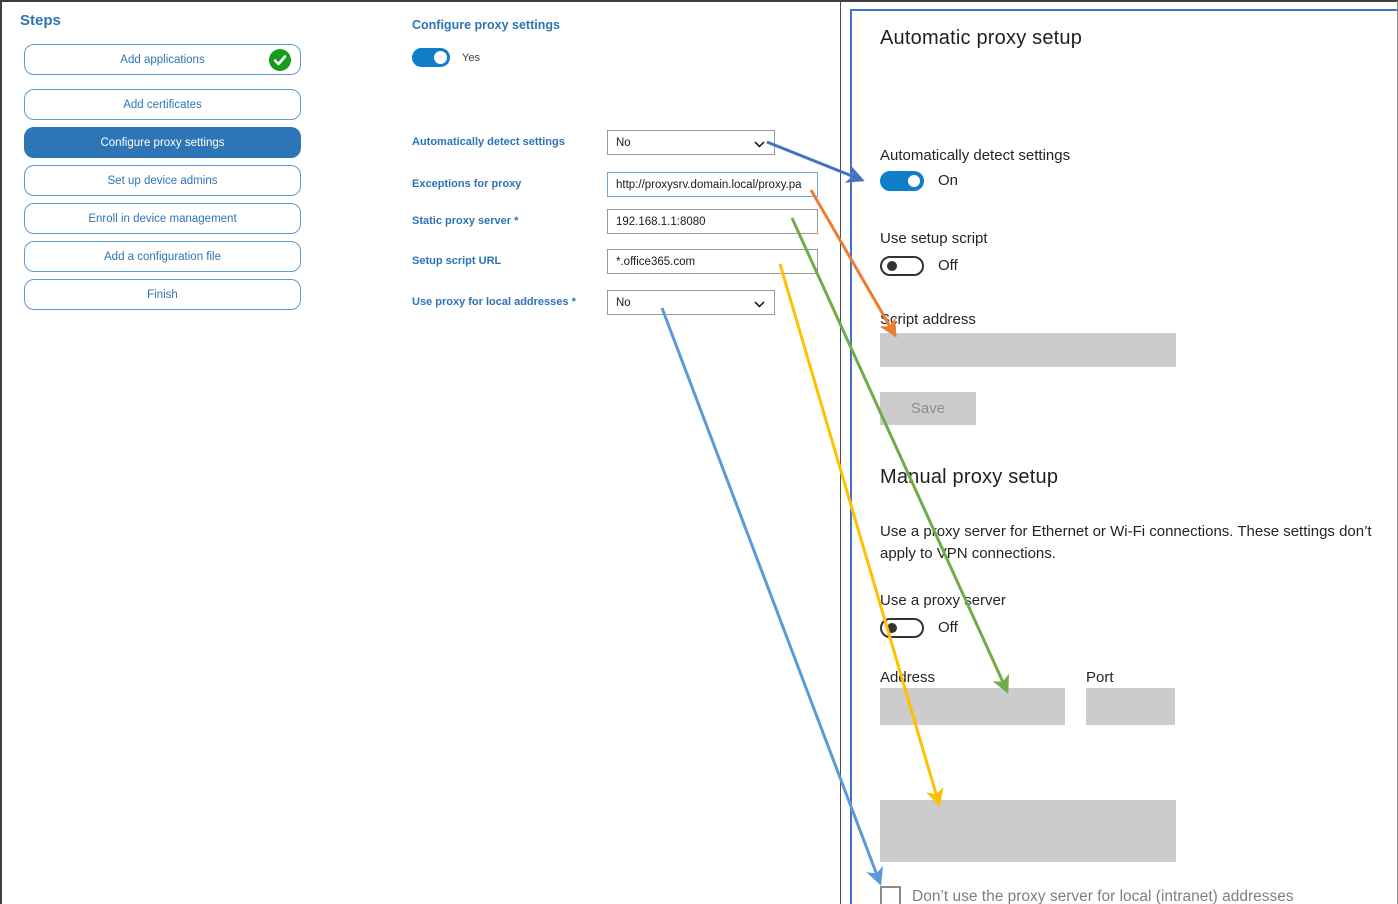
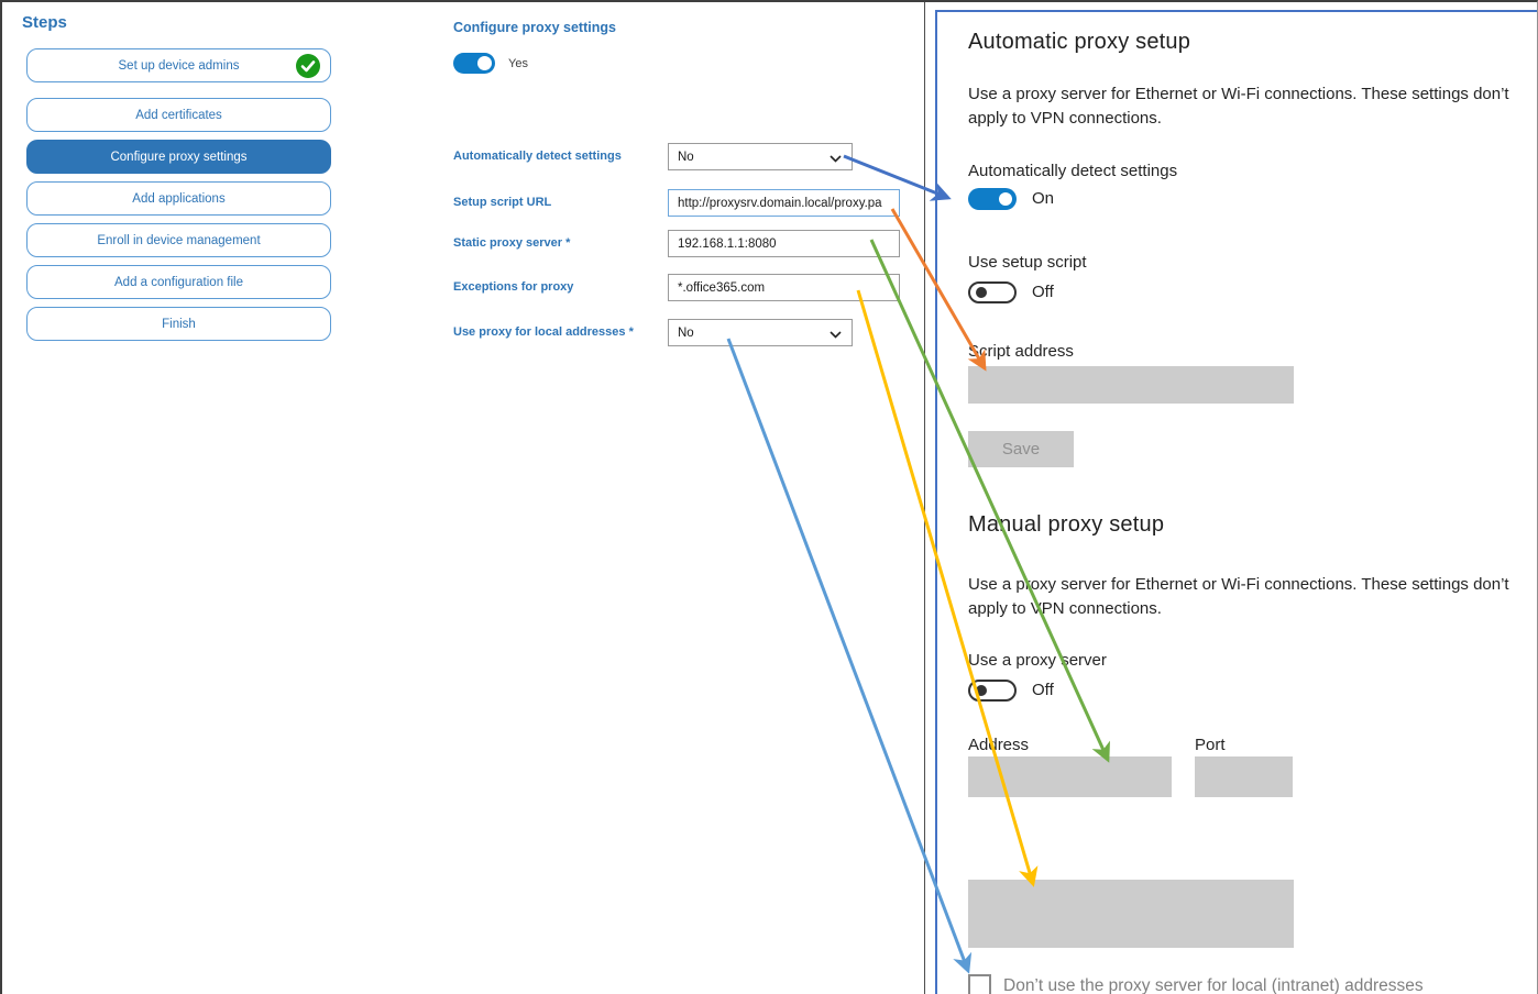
  Steps
- Add applications
+ Set up device admins
  Add certificates
  Configure proxy settings
- Set up device admins
+ Add applications
  Enroll in device management
  Add a configuration file
  Finish
  Configure proxy settings
  Yes
  Automatically detect settings
  No
- Exceptions for proxy
+ Setup script URL
  http://proxysrv.domain.local/proxy.pa
  Static proxy server *
  192.168.1.1:8080
- Setup script URL
+ Exceptions for proxy
  *.office365.com
  Use proxy for local addresses *
  No
  Automatic proxy setup
+ Use a proxy server for Ethernet or Wi-Fi connections. These settings don’t apply to VPN connections.
  Automatically detect settings
  On
  Use setup script
  Off
  cript address
  Save
  Manual proxy setup
  Use a poxy server for Ethernet or Wi-Fi connections. These settings don’t apply to VPN connections.
  Use a proxy server
  Off
  Adress
  Port
  Don’t use the proxy server for local (intranet) addresses
